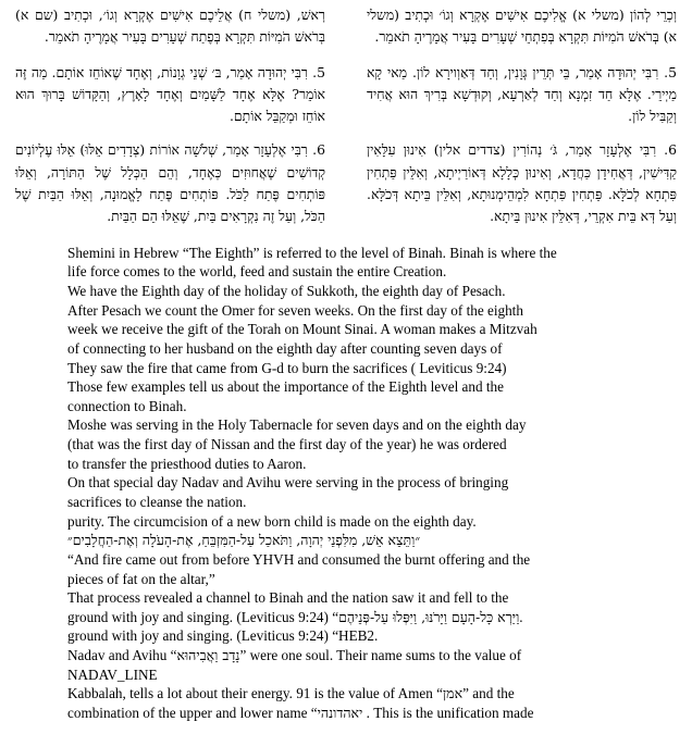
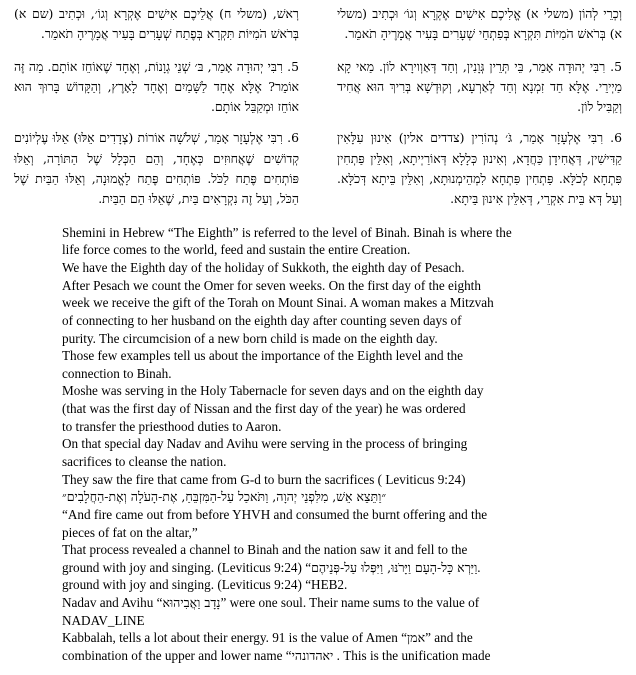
  וְכְרֵי לְהוֹן (משלי א) אֱלִיכֶם אִישִׁים אֶקְרָא וְגוֹ׳ וּכְתִיב (משלי א) בְּרֹאשׁ הֹמִיּוֹת תִּקְרָא בְּפִתְחֵי שְׁעָרִים בָּעִיר אֲמָרֶיהָ תֹאמֵר.
  5. רִבִּי יְהוּדָה אָמַר, בֵּי תְּרֵין גְּוָנִין, וְחַד דְּאַוְוירָא לוֹן. מַאי קָא מַיְירֵי. אֶלָּא חַד זִמְנָא וְחַד לְאַרְעָא, וְקוּדְשָׁא בְּרִיךְ הוּא אֲחִיד וְקַבִּיל לוֹן.
  6. רִבִּי אֶלְעָזָר אָמַר, גֹּ׳ נְהוֹרִין (צדדים אלין) אִינוּן עִלָּאִין קַדִּישִׁין, דְּאֲחִידָן כַּחֲדָא, וְאִינוּן כְּלָלָא דְּאוֹרַיְיתָא, וְאִלֵּין פַּתְחִין פִּתְחָא לְכֹלָּא. פַּתְחִין פִּתְחָא לִמְהֵימְנוּתָא, וְאִלֵּין בֵּיתָא דְּכֹלָּא. וְעַל דְּא בֵּית אִקְרֵי, דְּאִלֵּין אִינוּן בֵּיתָא.
  רְאשׁ, (משלי ח) אֲלֵיכֶם אִישִׁים אֶקְרָא וְגוֹ׳, וּכְתִיב (שם א) בְּרֹאשׁ הֹמִיּוֹת תִּקְרָא בְּפֶתַח שְׁעָרִים בָּעִיר אֲמָרֶיהָ תֹאמֵר.
  5. רִבִּי יְהוּדָה אָמַר, בּ׳ שְׁנֵי גְוָנוֹת, וְאֶחָד שֶׁאוֹחֵז אוֹתָם. מַה זֶּה אוֹמֵר? אֶלָּא אֶחָד לַשָּׁמַיִם וְאֶחָד לָאָרֶץ, וְהַקָּדוֹשׁ בָּרוּךְ הוּא אוֹחֵז וּמְקַבֵּל אוֹתָם.
  6. רִבִּי אֶלְעָזָר אָמַר, שְׁלֹשָׁה אוֹרוֹת (צְדָדִים אֵלּוּ) אֵלּוּ עֶלְיוֹנִים קְדוֹשִׁים שֶׁאֲחוּזִים כְּאֶחָד, וְהֵם הַכְּלָל שֶׁל הַתּוֹרָה, וְאֵלּוּ פּוֹתְחִים פֶּתַח לַכֹּל. פּוֹתְחִים פֶּתַח לָאֱמוּנָה, וְאֵלּוּ הַבַּיִת שֶׁל הַכֹּל, וְעַל זֶה נִקְרָאִים בַּיִת, שֶׁאֵלּוּ הֵם הַבַּיִת.
  Shemini in Hebrew “The Eighth” is referred to the level of Binah. Binah is where the
  life force comes to the world, feed and sustain the entire Creation.
  We have the Eighth day of the holiday of Sukkoth, the eighth day of Pesach.
  After Pesach we count the Omer for seven weeks. On the first day of the eighth
  week we receive the gift of the Torah on Mount Sinai. A woman makes a Mitzvah
  of connecting to her husband on the eighth day after counting seven days of
- They saw the fire that came from G-d to burn the sacrifices ( Leviticus 9:24)
+ purity. The circumcision of a new born child is made on the eighth day.
  Those few examples tell us about the importance of the Eighth level and the
  connection to Binah.
  Moshe was serving in the Holy Tabernacle for seven days and on the eighth day
  (that was the first day of Nissan and the first day of the year) he was ordered
  to transfer the priesthood duties to Aaron.
  On that special day Nadav and Avihu were serving in the process of bringing
  sacrifices to cleanse the nation.
- purity. The circumcision of a new born child is made on the eighth day.
+ They saw the fire that came from G-d to burn the sacrifices ( Leviticus 9:24)
  ״וַתֵּצֵא אֵשׁ, מִלִּפְנֵי יְהוָה, וַתֹּאכַל עַל-הַמִּזְבֵּחַ, אֶת-הָעֹלָה וְאֶת-הַחֲלָבִים״
  “And fire came out from before YHVH and consumed the burnt offering and the
  pieces of fat on the altar,”
  That process revealed a channel to Binah and the nation saw it and fell to the
  ground with joy and singing. (Leviticus 9:24) “ וַיַּרְא כָּל-הָעָם וַיָּרֹנּוּ, וַיִּפְּלוּ עַל-פְּנֵיהֶם .
  ground with joy and singing. (Leviticus 9:24) “HEB2.
  Nadav and Avihu “ נָדָב וַאֲבִיהוּא ” were one soul. Their name sums to the value of
  NADAV_LINE
  Kabbalah, tells a lot about their energy. 91 is the value of Amen “ אמן ” and the
  combination of the upper and lower name “ יאהדונהי . This is the unification made
